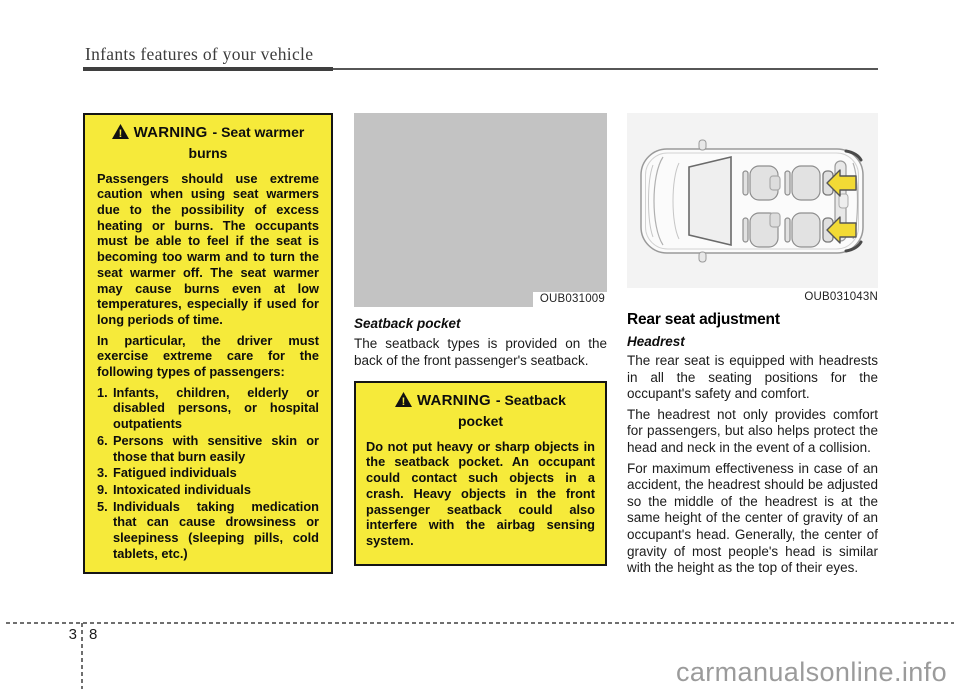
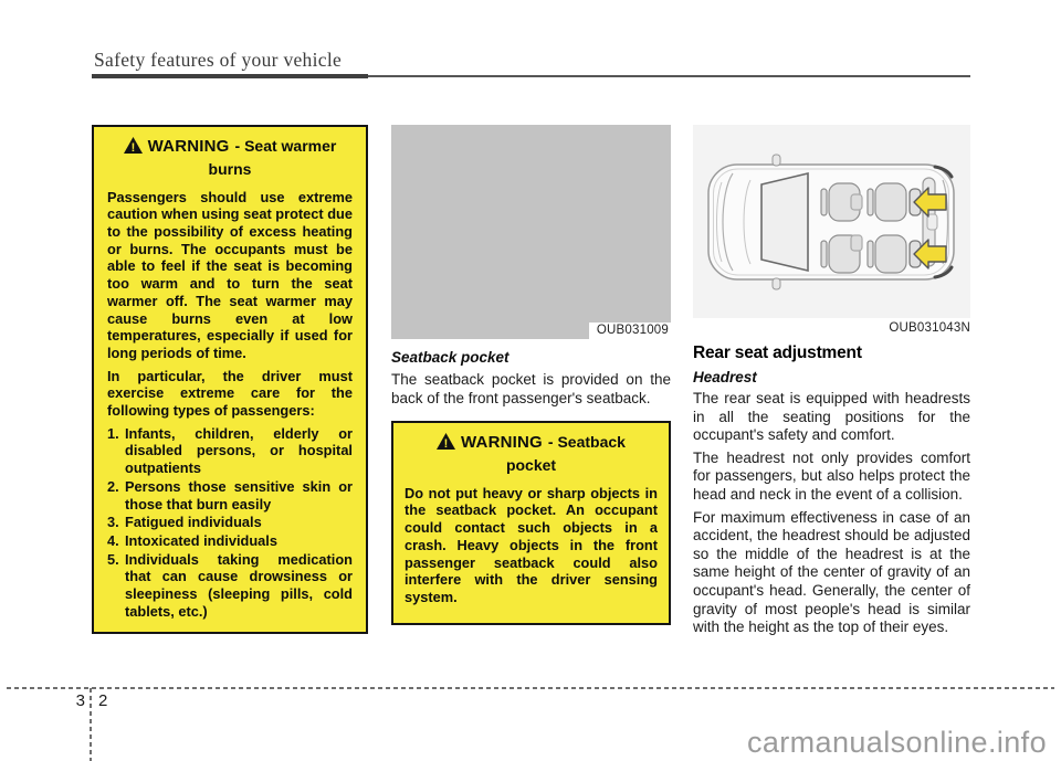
- Infants features of your vehicle
+ Safety features of your vehicle
  !
  WARNING - Seat warmer burns
- Passengers should use extreme caution when using seat warmers due to the possibility of excess heating or burns. The occupants must be able to feel if the seat is becoming too warm and to turn the seat warmer off. The seat warmer may cause burns even at low temperatures, especially if used for long periods of time.
+ Passengers should use extreme caution when using seat protect due to the possibility of excess heating or burns. The occupants must be able to feel if the seat is becoming too warm and to turn the seat warmer off. The seat warmer may cause burns even at low temperatures, especially if used for long periods of time.
  In particular, the driver must exercise extreme care for the following types of passengers:
  1.
  Infants, children, elderly or disabled persons, or hospital outpatients
- 6.
+ 2.
- Persons with sensitive skin or those that burn easily
+ Persons those sensitive skin or those that burn easily
  3.
  Fatigued individuals
- 9.
+ 4.
  Intoxicated individuals
  5.
  Individuals taking medication that can cause drowsiness or sleepiness (sleeping pills, cold tablets, etc.)
  OUB031009
  Seatback pocket
- The seatback types is provided on the back of the front passenger's seatback.
+ The seatback pocket is provided on the back of the front passenger's seatback.
  !
  WARNING - Seatback pocket
- Do not put heavy or sharp objects in the seatback pocket. An occupant could contact such objects in a crash. Heavy objects in the front passenger seatback could also interfere with the airbag sensing system.
+ Do not put heavy or sharp objects in the seatback pocket. An occupant could contact such objects in a crash. Heavy objects in the front passenger seatback could also interfere with the driver sensing system.
  OUB031043N
  Rear seat adjustment
  Headrest
  The rear seat is equipped with headrests in all the seating positions for the occupant's safety and comfort.
  The headrest not only provides comfort for passengers, but also helps protect the head and neck in the event of a collision.
  For maximum effectiveness in case of an accident, the headrest should be adjusted so the middle of the headrest is at the same height of the center of gravity of an occupant's head. Generally, the center of gravity of most people's head is similar with the height as the top of their eyes.
  3
- 8
+ 2
  carmanualsonline.info
